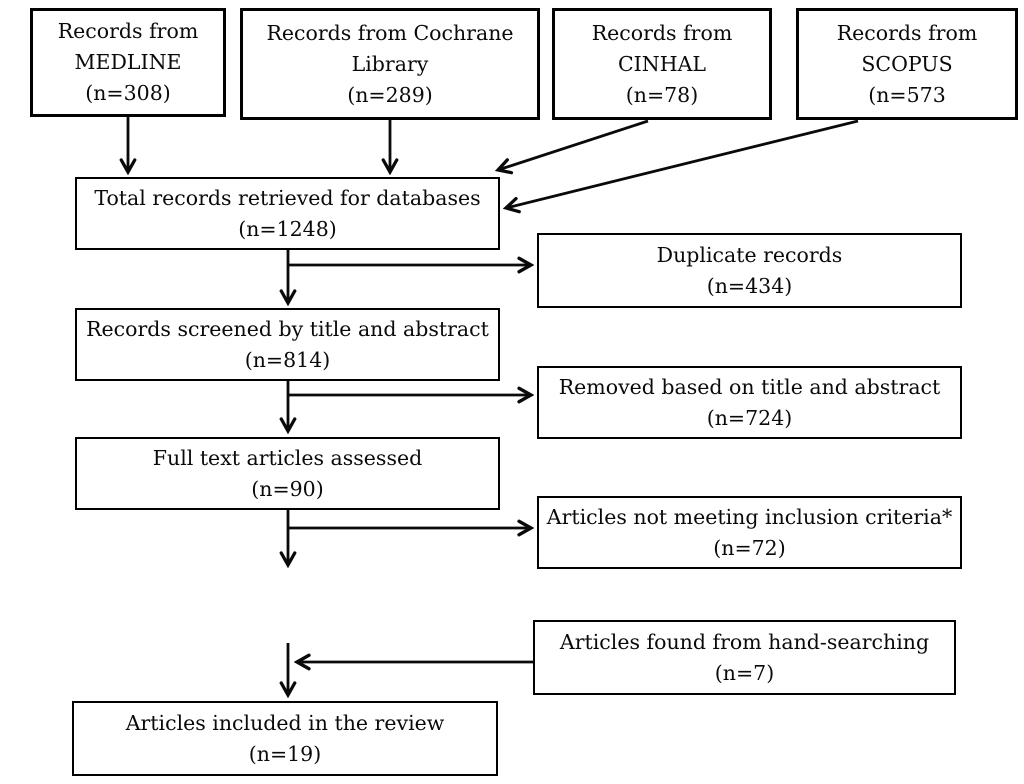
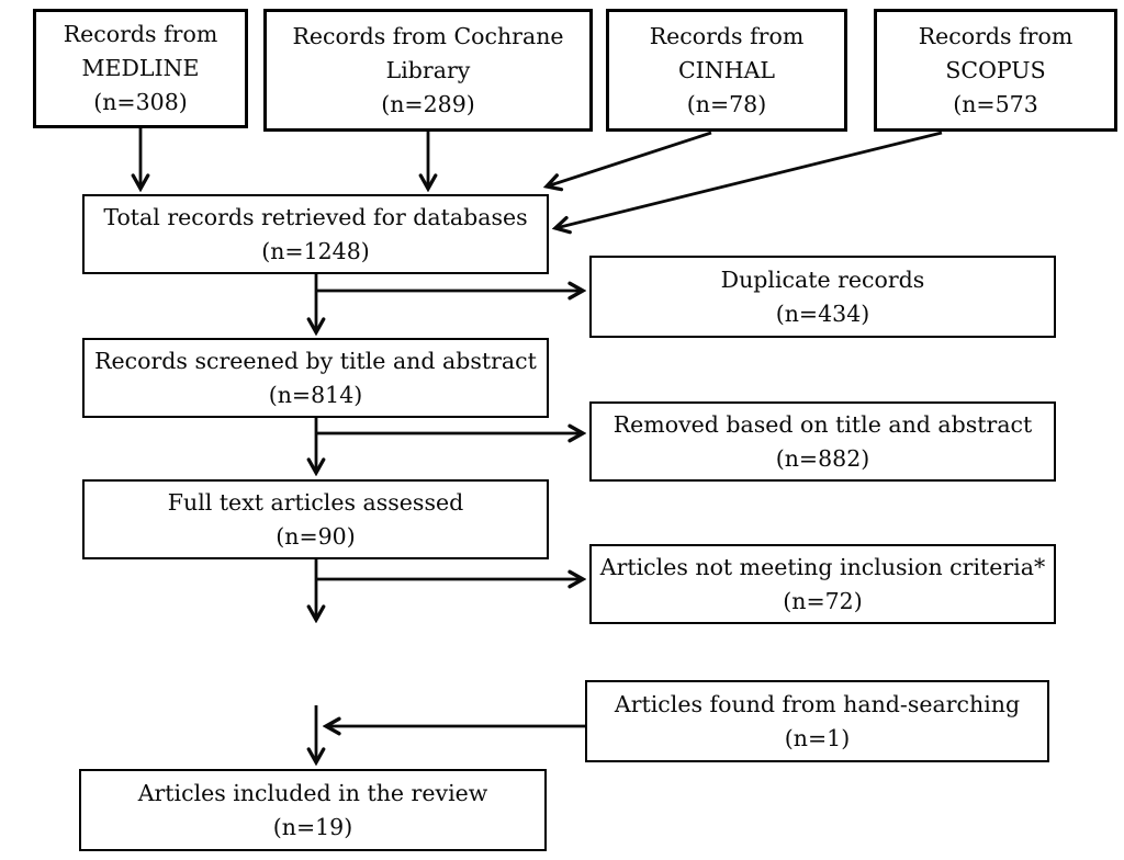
  Records from MEDLINE
  (n=308)
  Records from Cochrane Library
  (n=289)
  Records from CINHAL
  (n=78)
  Records from SCOPUS
  (n=573
  Total records retrieved for databases
  (n=1248)
  Records screened by title and abstract
  (n=814)
  Full text articles assessed
  (n=90)
  Articles included in the review
  (n=19)
  Duplicate records
  (n=434)
  Removed based on title and abstract
- (n=724)
+ (n=882)
  Articles not meeting inclusion criteria*
  (n=72)
  Articles found from hand-searching
- (n=7)
+ (n=1)
